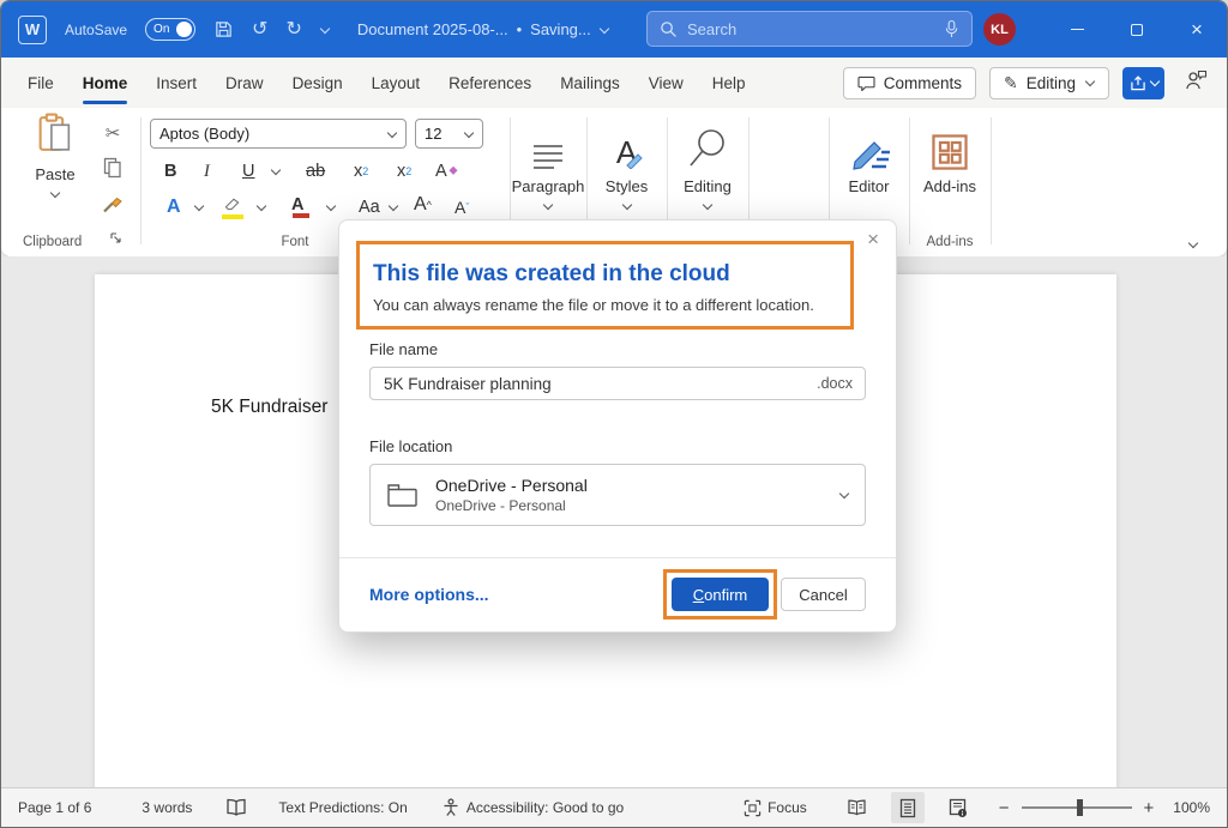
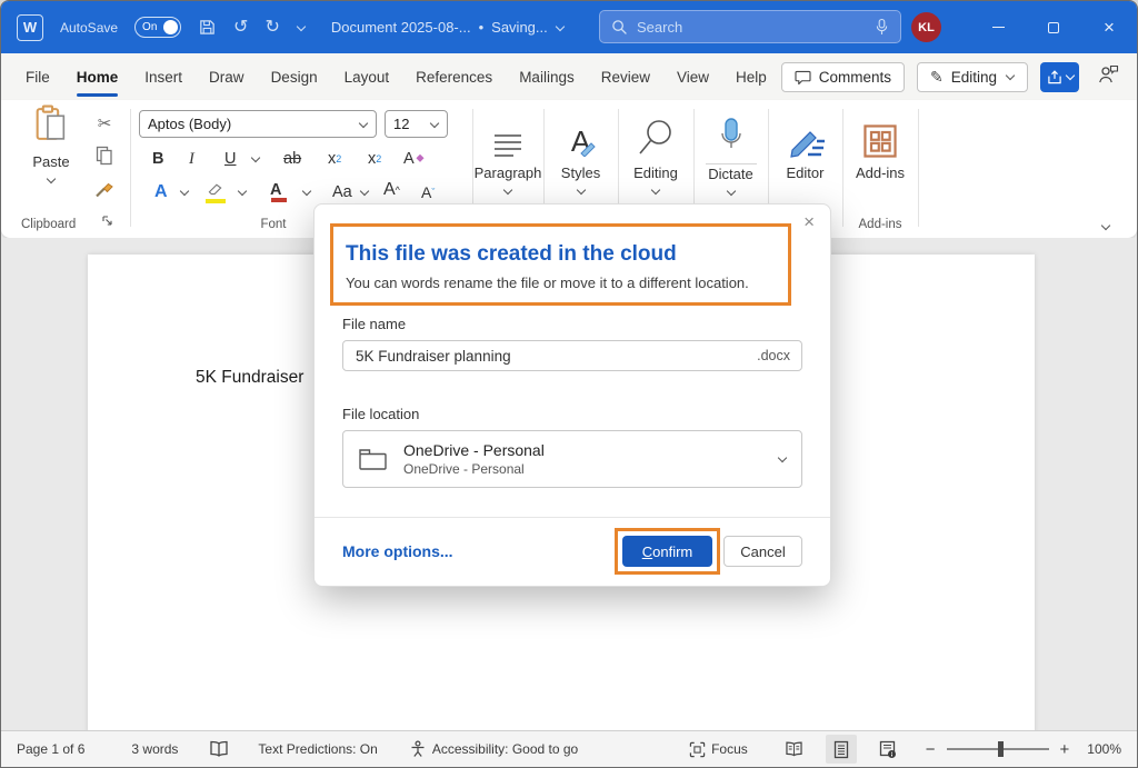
  W
  AutoSave
  On
  ↺
  ↻
  Document 2025-08-...
  •
  Saving...
  Search
  KL
  ×
  File
  Home
  Insert
  Draw
  Design
  Layout
  References
  Mailings
+ Review
  View
  Help
  Comments
  ✎
  Editing
  Paste
  ✂
  Clipboard
  Aptos (Body)
  12
  B
  I
  U
  ab
  x
  2
  x
  2
  A
  A
  A
  Aa
  A
  ^
  A
  ˇ
  Font
  Paragraph
  A
  Styles
  Editing
+ Dictate
  Editor
  Add-ins
  Add-ins
  5K Fundraiser
  ×
  This file was created in the cloud
- You can always rename the file or move it to a different location.
+ You can words rename the file or move it to a different location.
  File name
  5K Fundraiser planning
  .docx
  File location
  OneDrive - Personal
  OneDrive - Personal
  More options...
  Confirm
  Cancel
  Page 1 of 6
  3 words
  Text Predictions: On
  Accessibility: Good to go
  Focus
  −
  +
  100%
